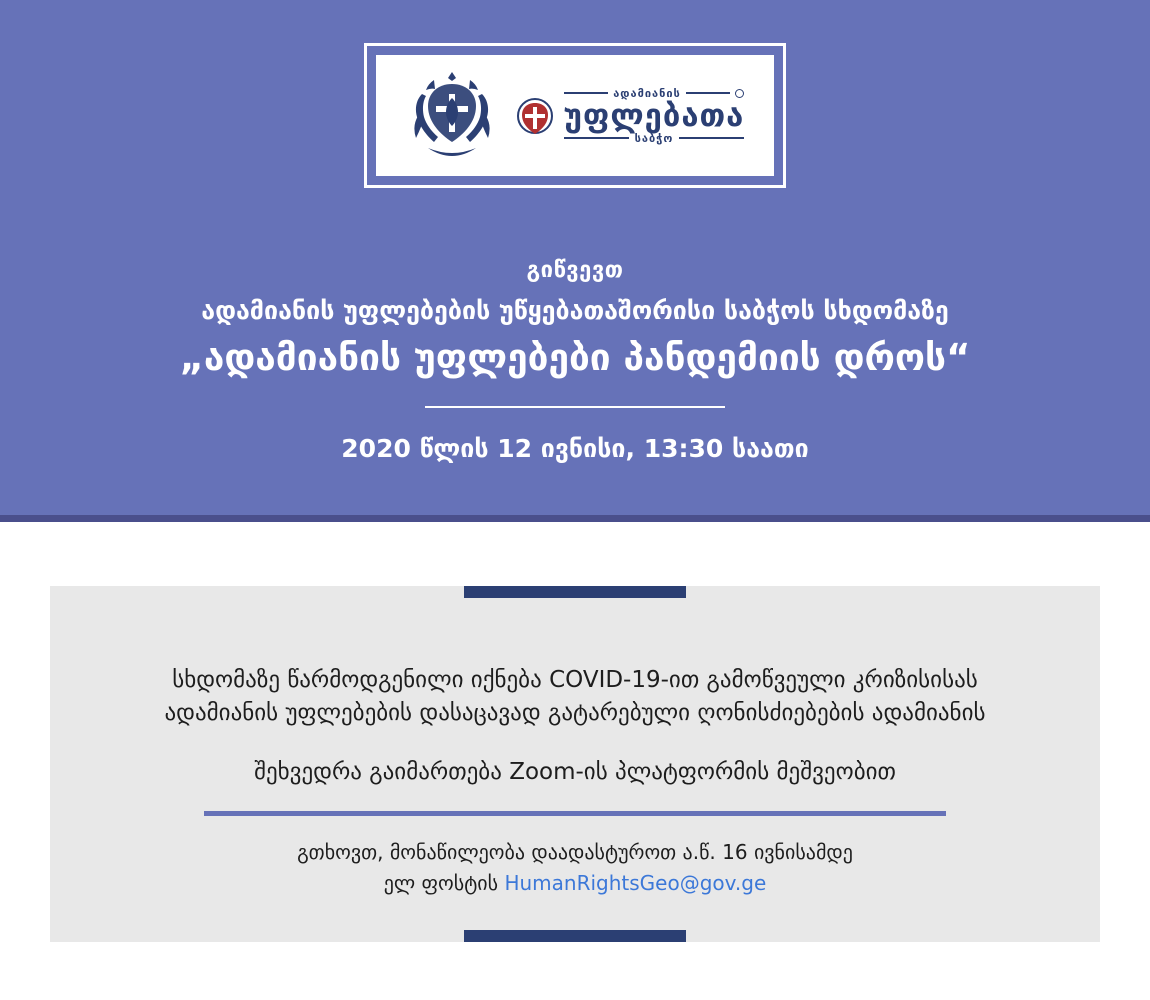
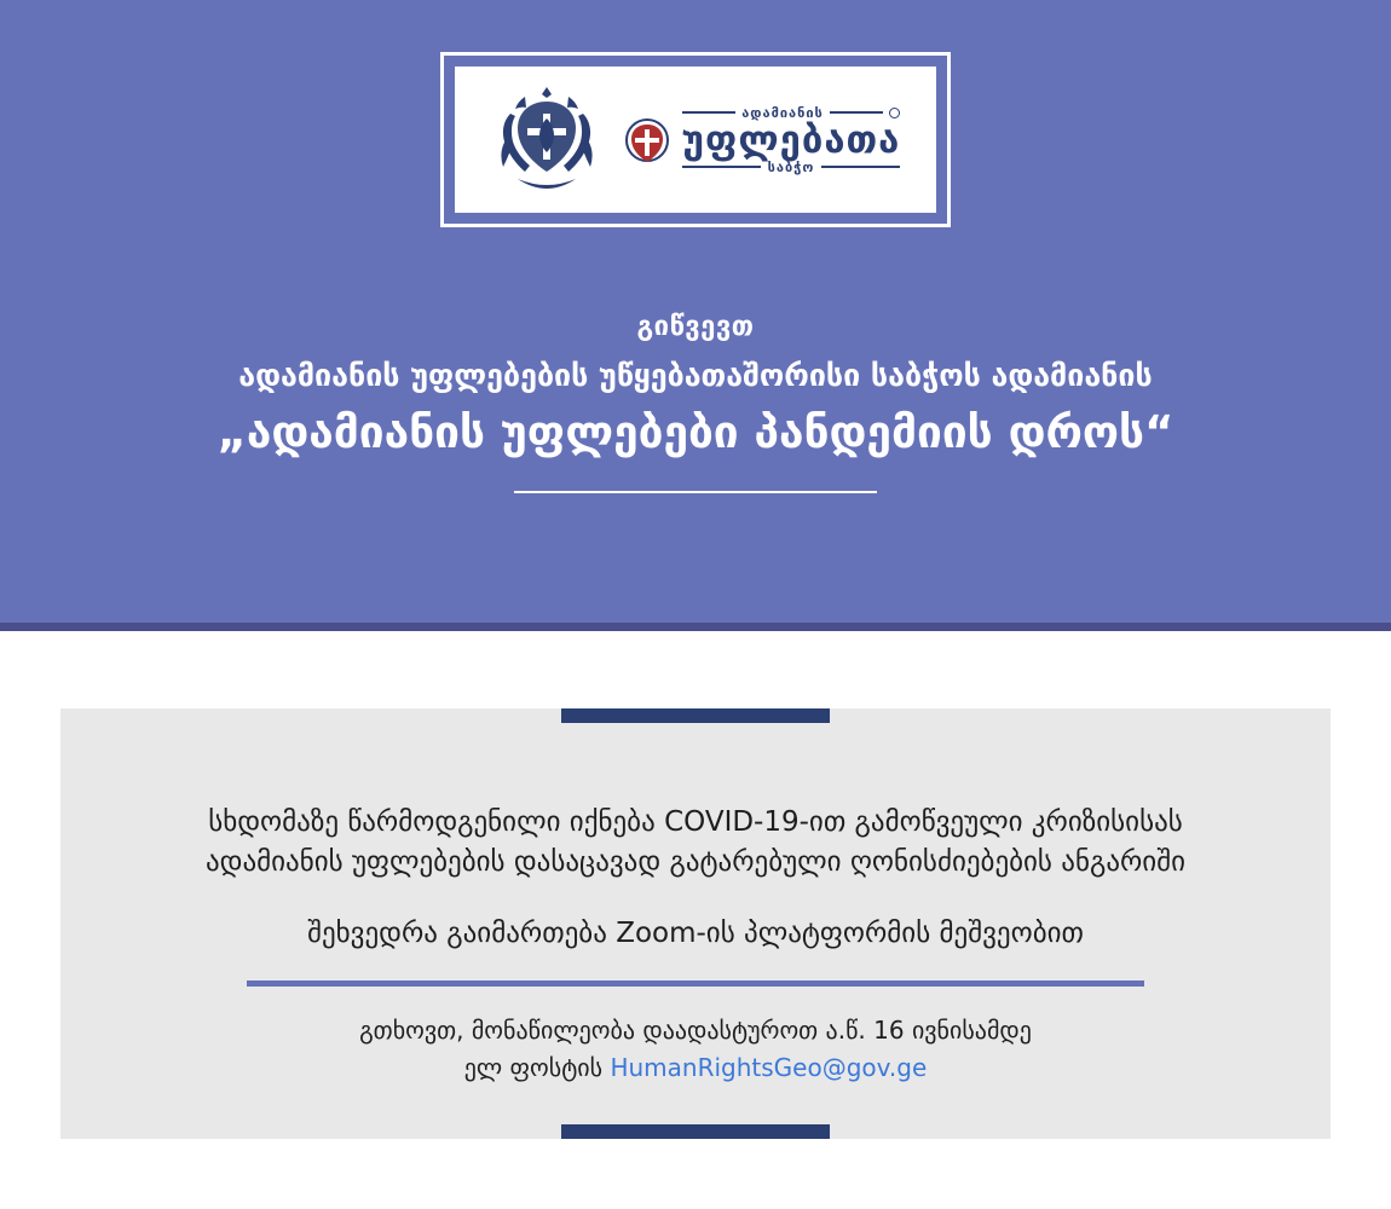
  ადამიანის
  უფლებათა
  საბჭო
  გიწვევთ
- ადამიანის უფლებების უწყებათაშორისი საბჭოს სხდომაზე
+ ადამიანის უფლებების უწყებათაშორისი საბჭოს ადამიანის
  „ადამიანის უფლებები პანდემიის დროს“
- 2020 წლის 12 ივნისი, 13:30 საათი
  სხდომაზე წარმოდგენილი იქნება COVID-19-ით გამოწვეული კრიზისისას
- ადამიანის უფლებების დასაცავად გატარებული ღონისძიებების ადამიანის
+ ადამიანის უფლებების დასაცავად გატარებული ღონისძიებების ანგარიში
  შეხვედრა გაიმართება Zoom-ის პლატფორმის მეშვეობით
  გთხოვთ, მონაწილეობა დაადასტუროთ ა.წ. 16 ივნისამდე
  ელ ფოსტის HumanRightsGeo@gov.ge
